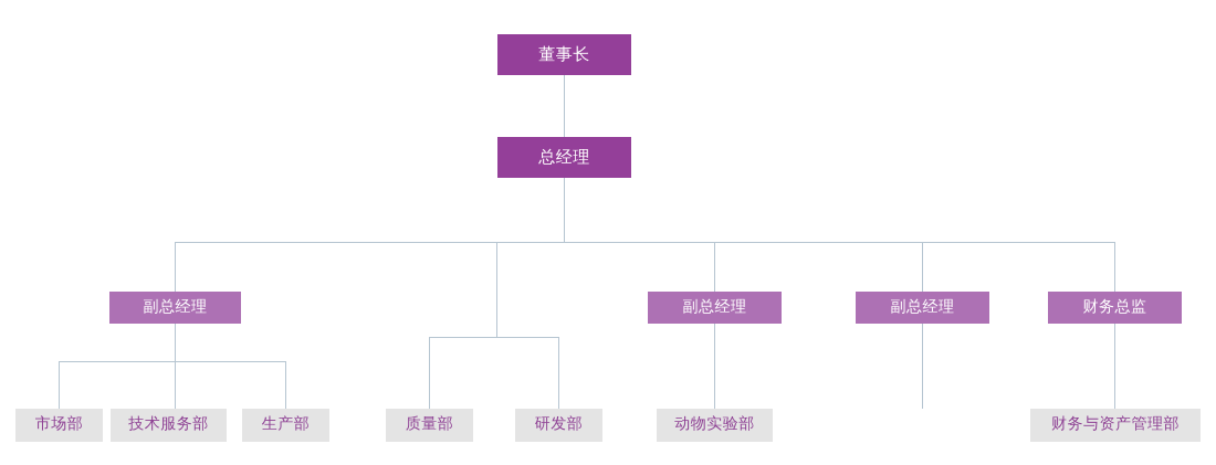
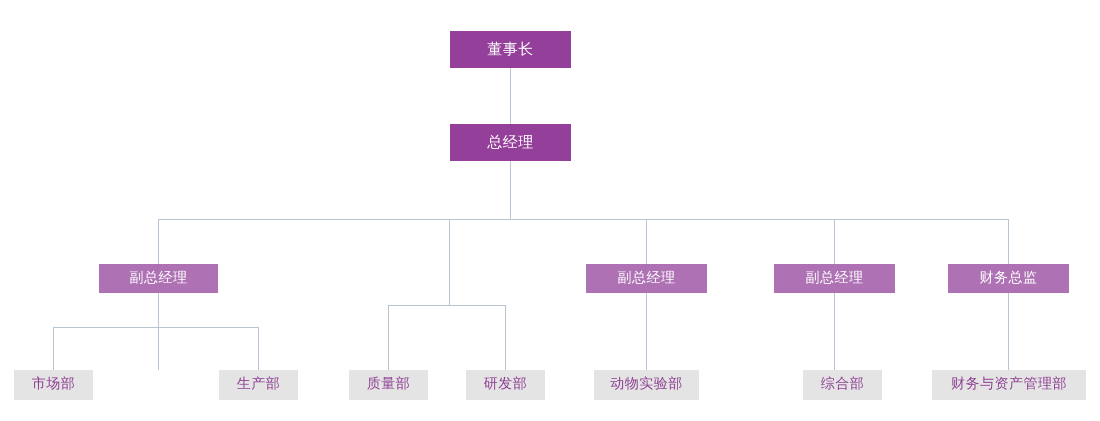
  董事长
  总经理
  副总经理
  副总经理
  副总经理
  财务总监
  市场部
- 技术服务部
  生产部
  质量部
  研发部
  动物实验部
+ 综合部
  财务与资产管理部
